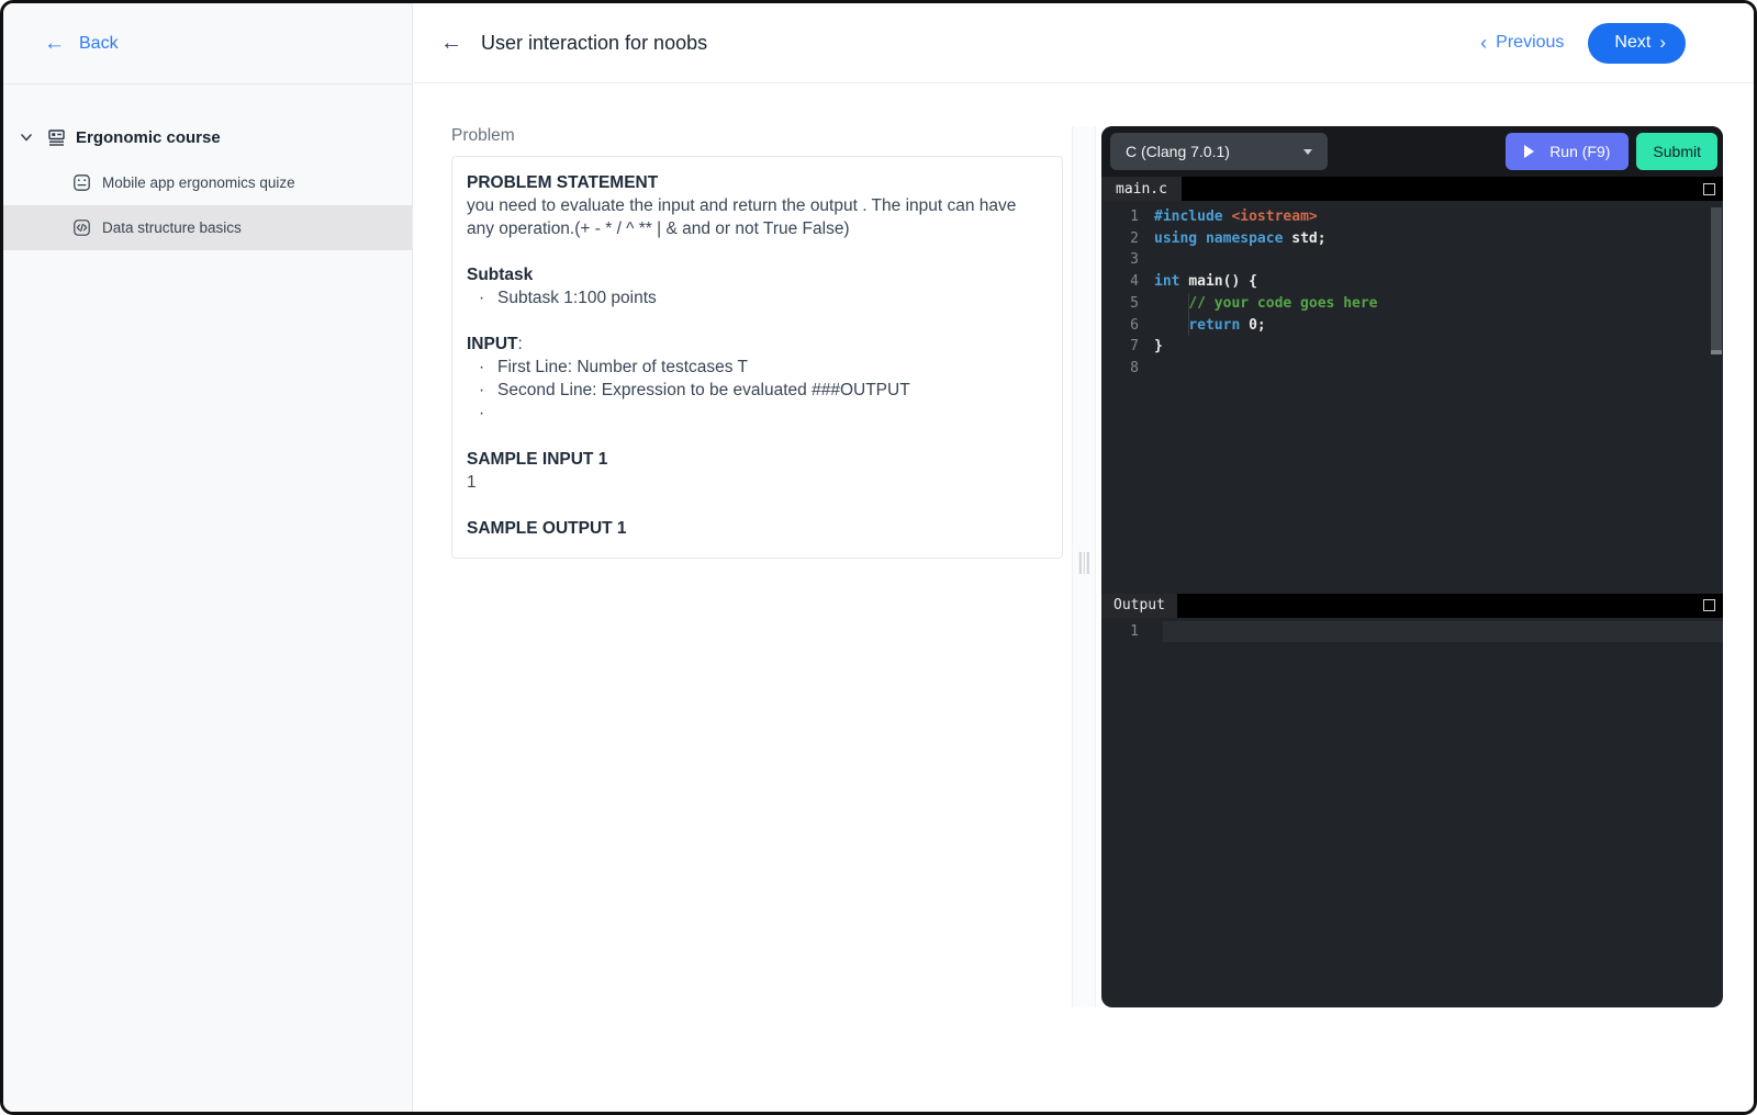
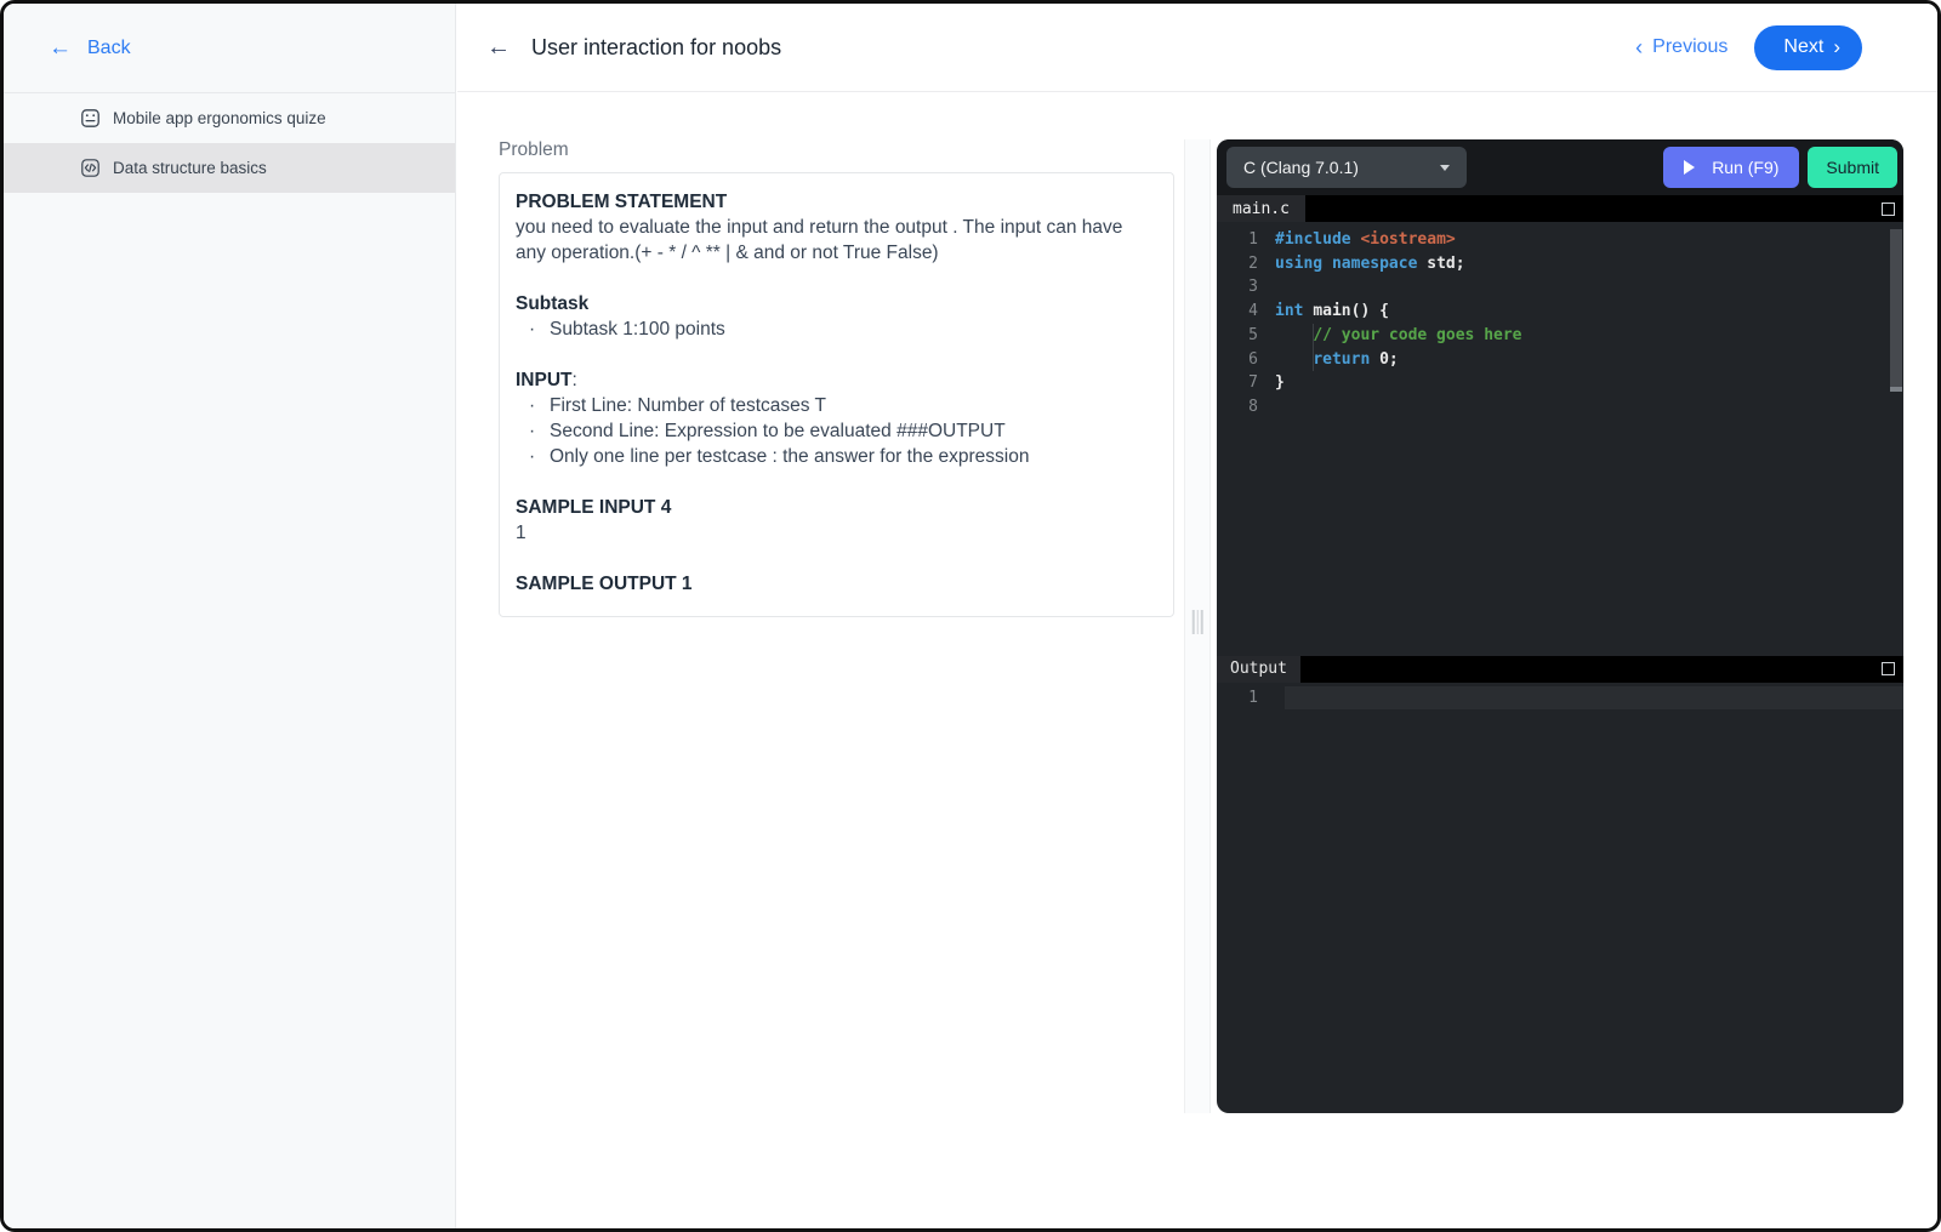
  ←
  Back
- Ergonomic course
  Mobile app ergonomics quize
  Data structure basics
  ←
  User interaction for noobs
  ‹
  Previous
  Next
  ›
  Problem
  PROBLEM STATEMENT
  you need to evaluate the input and return the output . The input can have any operation.(+ - * / ^ ** | & and or not True False)
  Subtask
  ·
  Subtask 1:100 points
  INPUT:
  ·
  First Line: Number of testcases T
  ·
  Second Line: Expression to be evaluated ###OUTPUT
  ·
+ Only one line per testcase : the answer for the expression
- SAMPLE INPUT 1
+ SAMPLE INPUT 4
  1
  SAMPLE OUTPUT 1
  C (Clang 7.0.1)
  Run (F9)
  Submit
  main.c
  1
  #include <iostream>
  2
  using namespace std;
  3
  4
  int main() {
  5
  // your code goes here
  6
  return 0;
  7
  }
  8
  Output
  1
